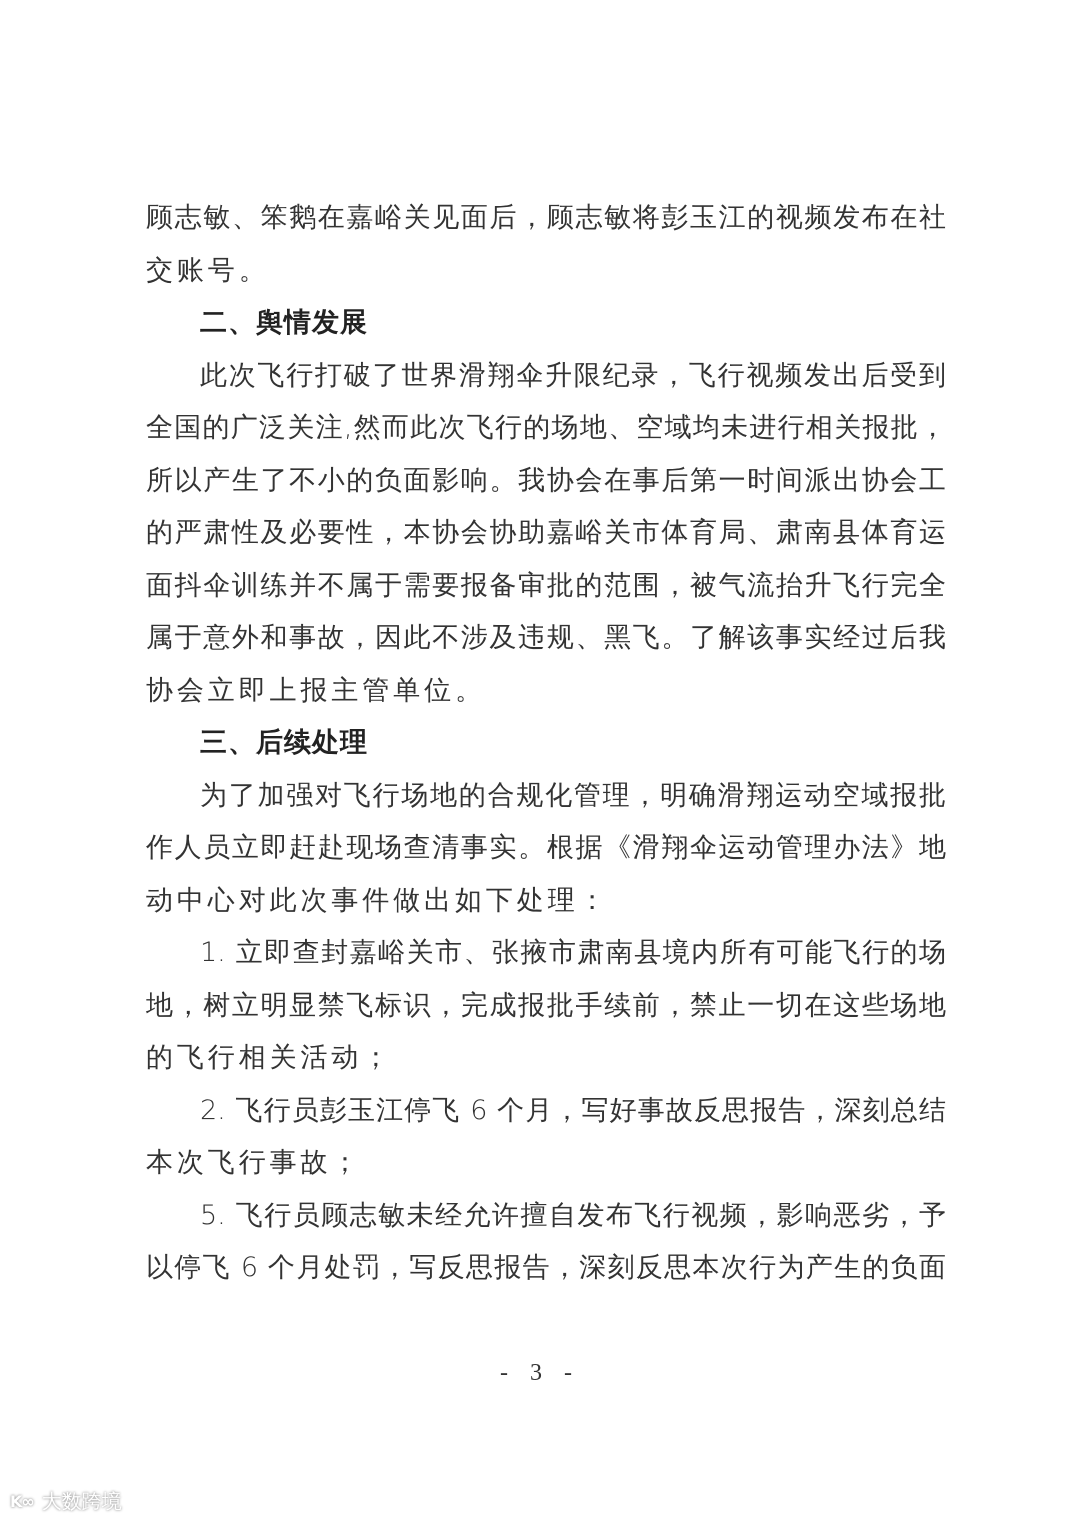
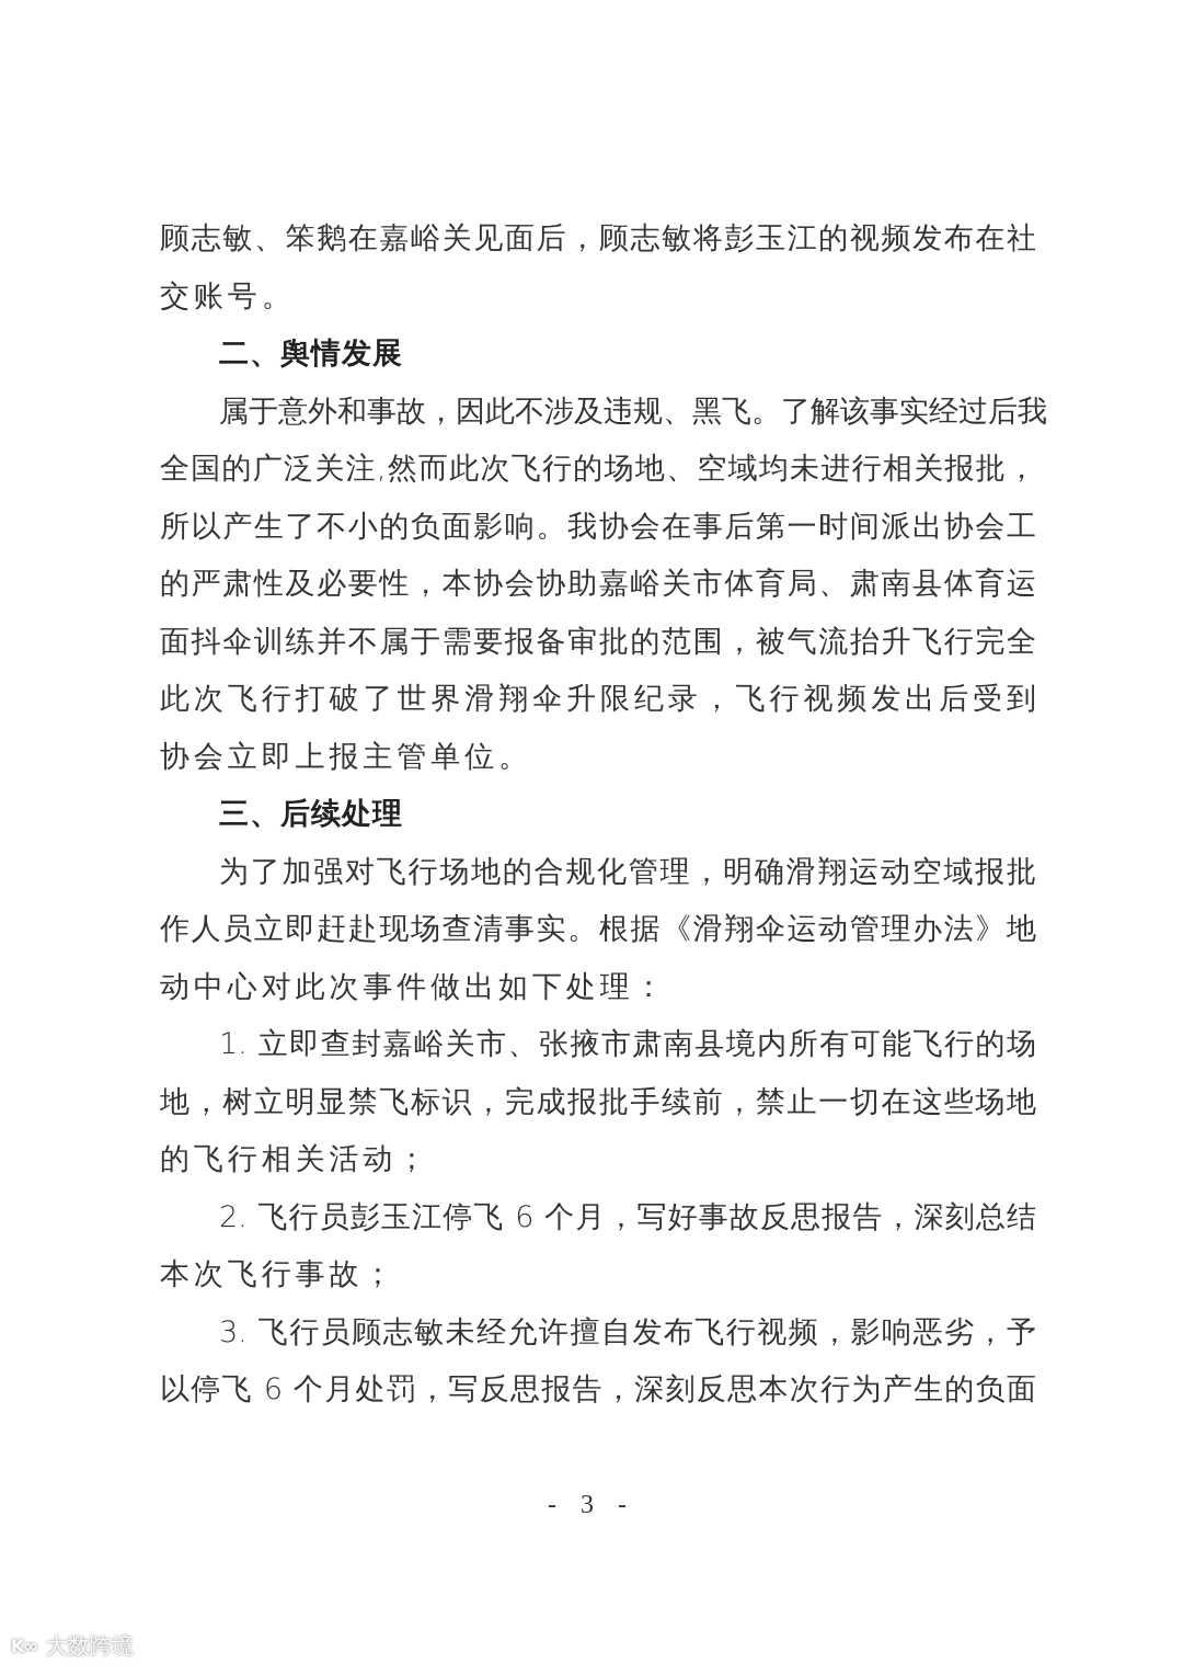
  顾志敏、笨鹅在嘉峪关见面后，顾志敏将彭玉江的视频发布在社
  交账号。
  二、舆情发展
- 此次飞行打破了世界滑翔伞升限纪录，飞行视频发出后受到
+ 属于意外和事故，因此不涉及违规、黑飞。了解该事实经过后我
  全国的广泛关注,然而此次飞行的场地、空域均未进行相关报批，
  所以产生了不小的负面影响。我协会在事后第一时间派出协会工
  的严肃性及必要性，本协会协助嘉峪关市体育局、肃南县体育运
  面抖伞训练并不属于需要报备审批的范围，被气流抬升飞行完全
- 属于意外和事故，因此不涉及违规、黑飞。了解该事实经过后我
+ 此次飞行打破了世界滑翔伞升限纪录，飞行视频发出后受到
  协会立即上报主管单位。
  三、后续处理
  为了加强对飞行场地的合规化管理，明确滑翔运动空域报批
  作人员立即赶赴现场查清事实。根据《滑翔伞运动管理办法》地
  动中心对此次事件做出如下处理：
  1. 立即查封嘉峪关市、张掖市肃南县境内所有可能飞行的场
  地，树立明显禁飞标识，完成报批手续前，禁止一切在这些场地
  的飞行相关活动；
  2. 飞行员彭玉江停飞 6 个月，写好事故反思报告，深刻总结
  本次飞行事故；
- 5. 飞行员顾志敏未经允许擅自发布飞行视频，影响恶劣，予
+ 3. 飞行员顾志敏未经允许擅自发布飞行视频，影响恶劣，予
  以停飞 6 个月处罚，写反思报告，深刻反思本次行为产生的负面
  - 3 -
  K∞
  大数跨境
